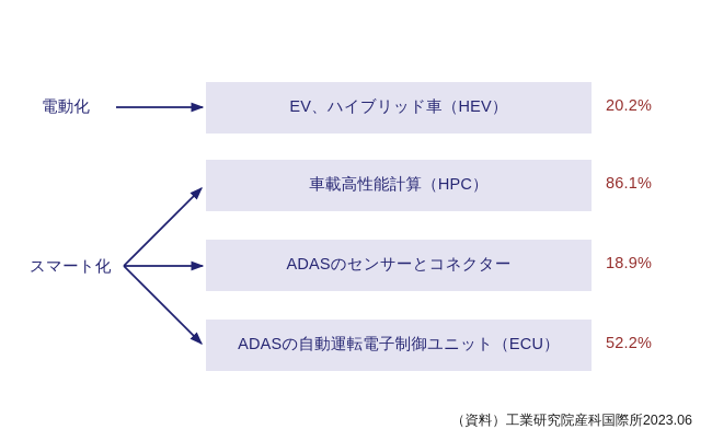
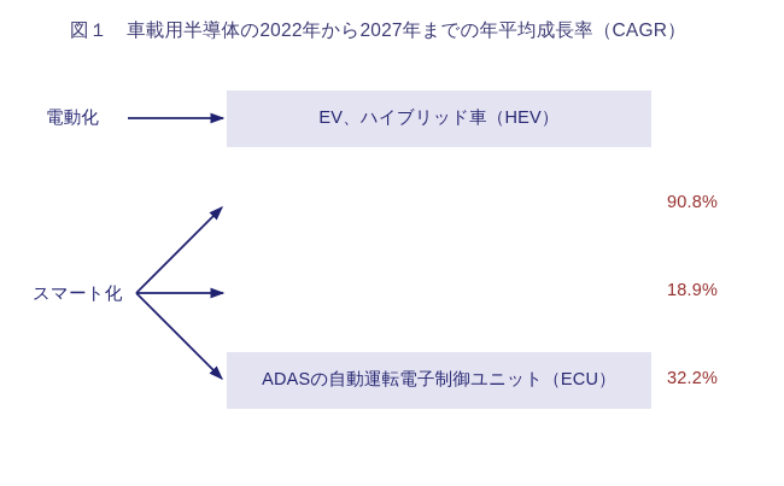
+ 図１ 車載用半導体の2022年から2027年までの年平均成長率（CAGR）
  電動化
  スマート化
  EV、ハイブリッド車（HEV）
- 20.2%
- 車載高性能計算（HPC）
- 86.1%
+ 90.8%
- ADASのセンサーとコネクター
  18.9%
  ADASの自動運転電子制御ユニット（ECU）
- 52.2%
+ 32.2%
- （資料）工業研究院産科国際所2023.06
